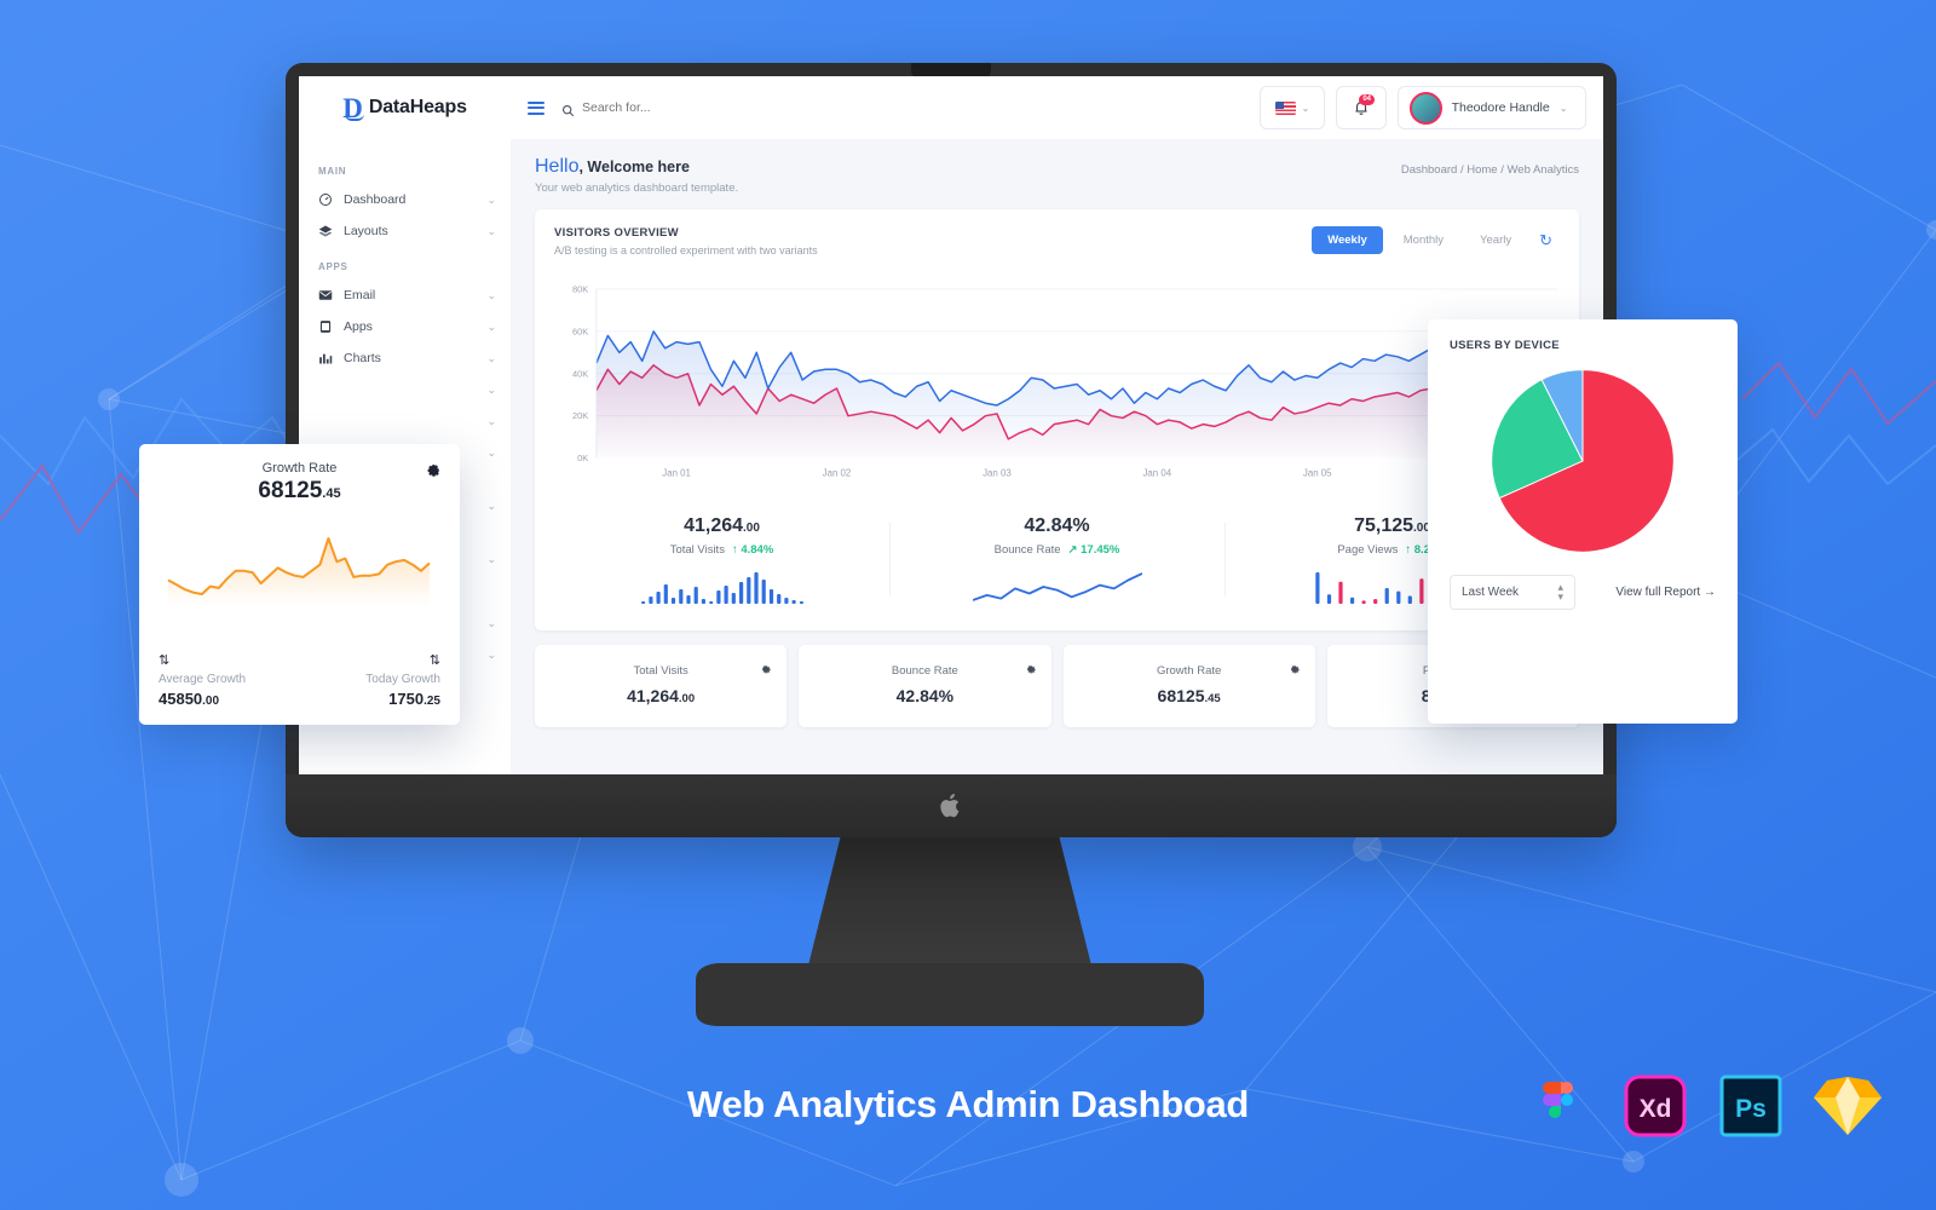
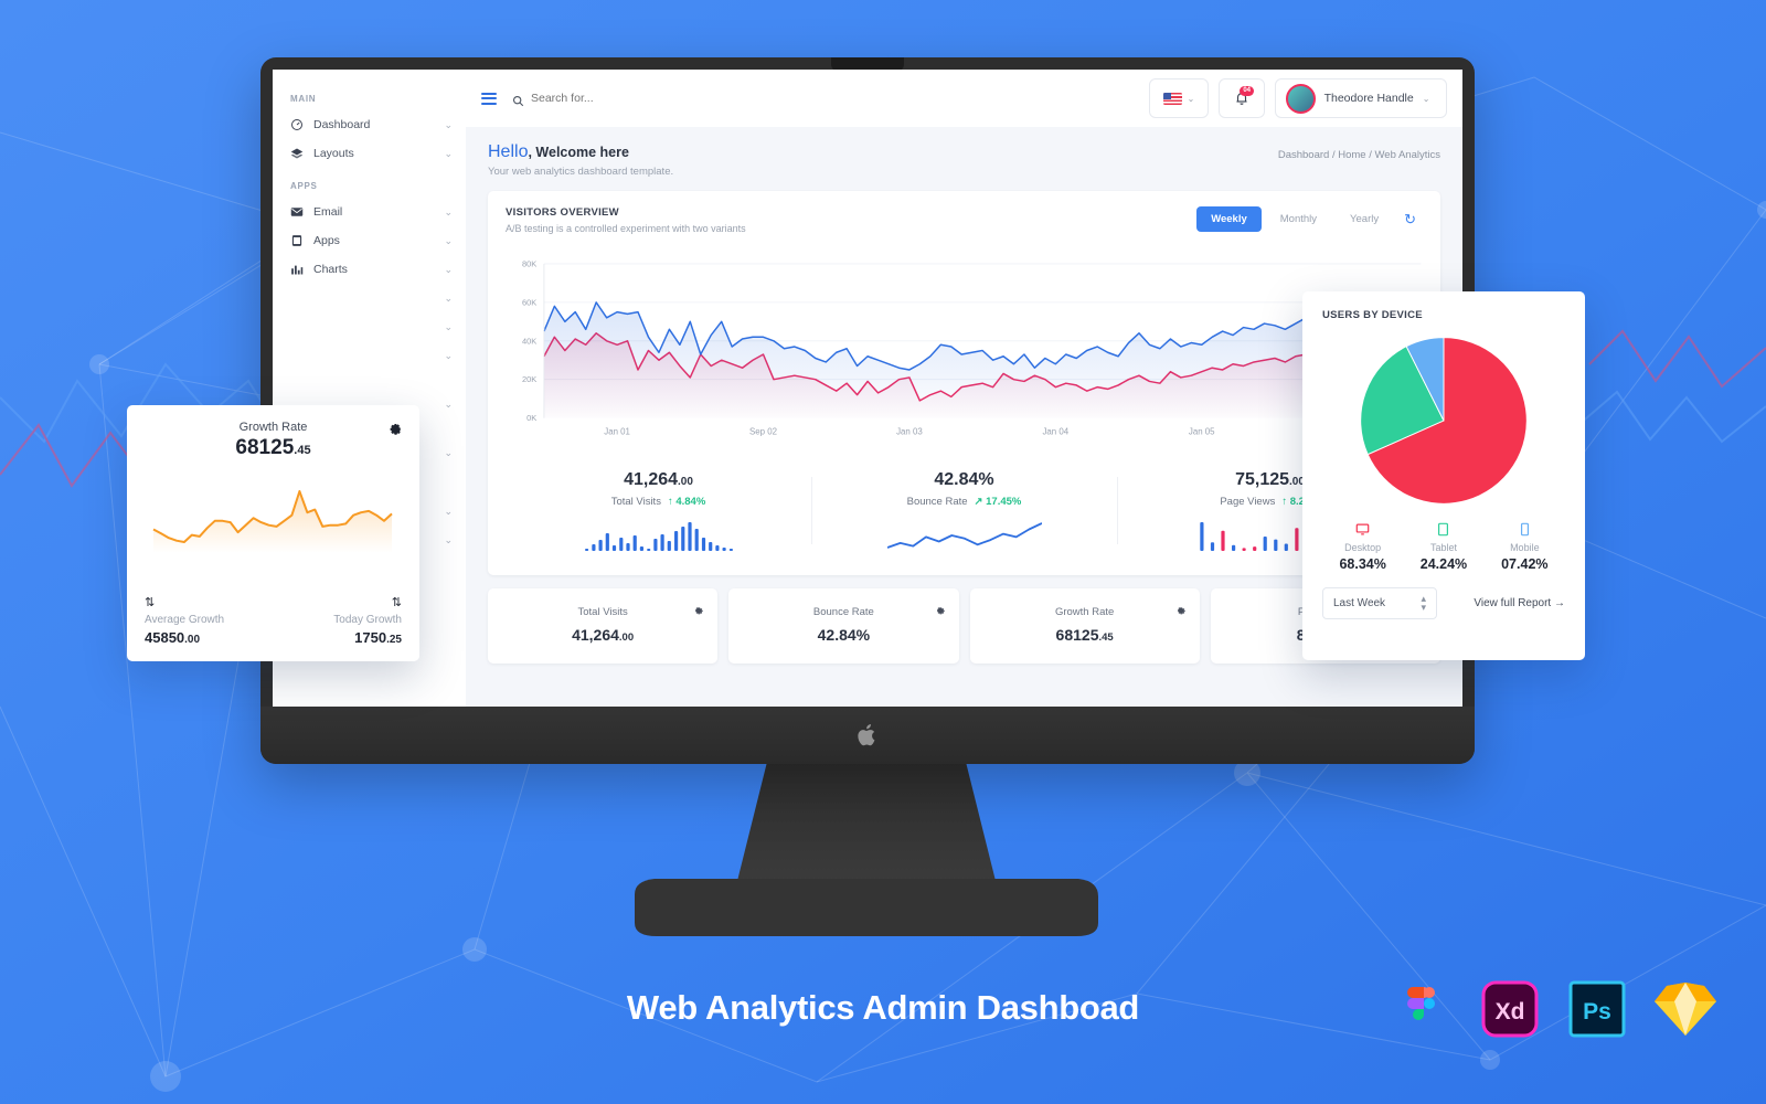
- D
- DataHeaps
  MAIN
  Dashboard
  ⌄
  Layouts
  ⌄
  APPS
  Email
  ⌄
  Apps
  ⌄
  Charts
  ⌄
  ⌄
  ⌄
  ⌄
  ⌄
  ⌄
  ⌄
  ⌄
  Search for...
  ⌄
  Theodore Handle
  ⌄
  Hello, Welcome here
  Your web analytics dashboard template.
  Dashboard / Home / Web Analytics
  VISITORS OVERVIEW
  A/B testing is a controlled experiment with two variants
  Weekly
  Monthly
  Yearly
  ↻
  0K
  20K
  40K
  60K
  80K
  Jan 01
- Jan 02
+ Sep 02
  Jan 03
  Jan 04
  Jan 05
  41,264.00
  Total Visits ↑ 4.84%
  42.84%
  Bounce Rate ↗ 17.45%
  75,125.0
  Page Views ↑ 8.
  Total Visits
  41,264.00
  Bounce Rate
  42.84%
  Growth Rate
  68125.45
  Growth Rate
  68125.45
  ⇅
  Average Growth
  45850.00
  ⇅
  Today Growth
  1750.25
  USERS BY DEVICE
+ Desktop
+ 68.34%
+ Tablet
+ 24.24%
+ Mobile
+ 07.42%
  Last Week
  ▴
  ▾
  View full Report →
  Web Analytics Admin Dashboad
  Xd
  Ps
